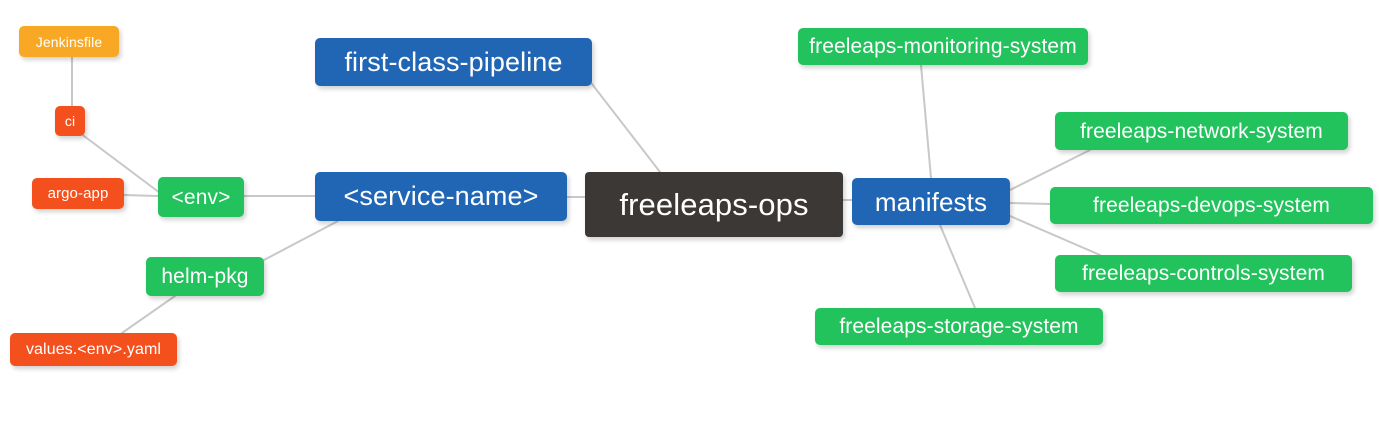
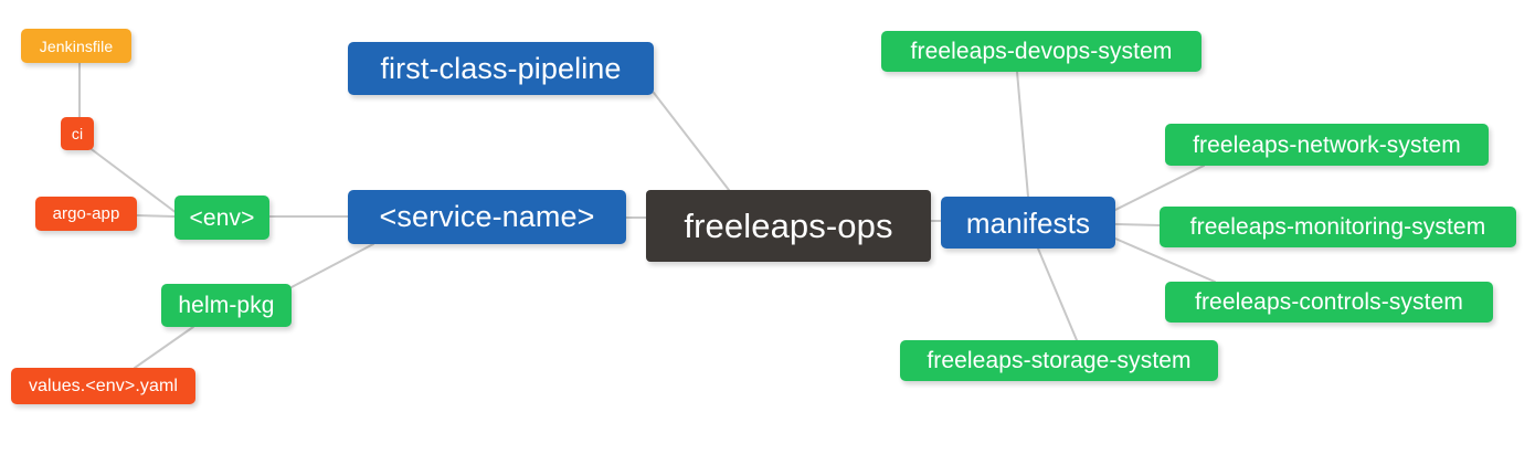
  Jenkinsfile
  ci
  argo-app
  <env>
  helm-pkg
  values.<env>.yaml
  first-class-pipeline
  <service-name>
  freeleaps-ops
  manifests
- freeleaps-monitoring-system
+ freeleaps-devops-system
  freeleaps-network-system
- freeleaps-devops-system
+ freeleaps-monitoring-system
  freeleaps-controls-system
  freeleaps-storage-system
